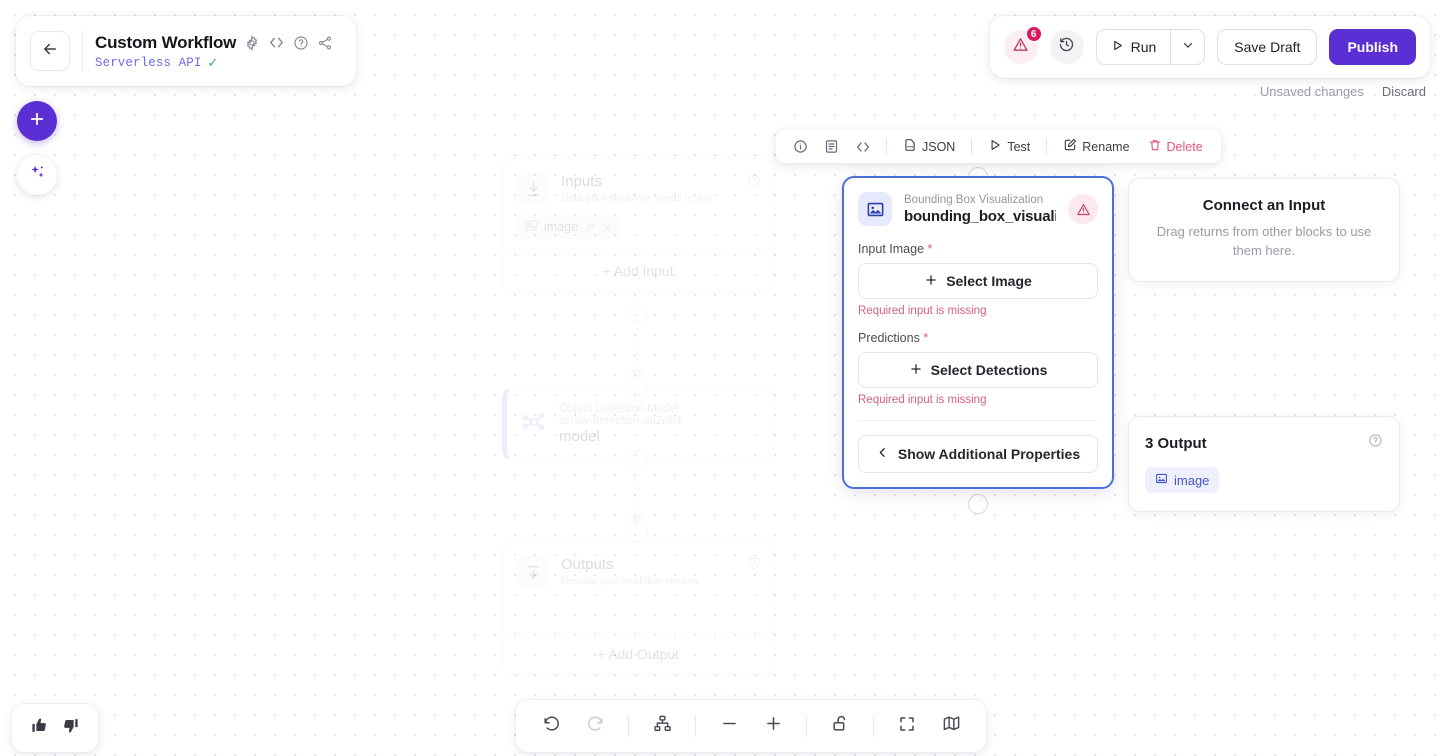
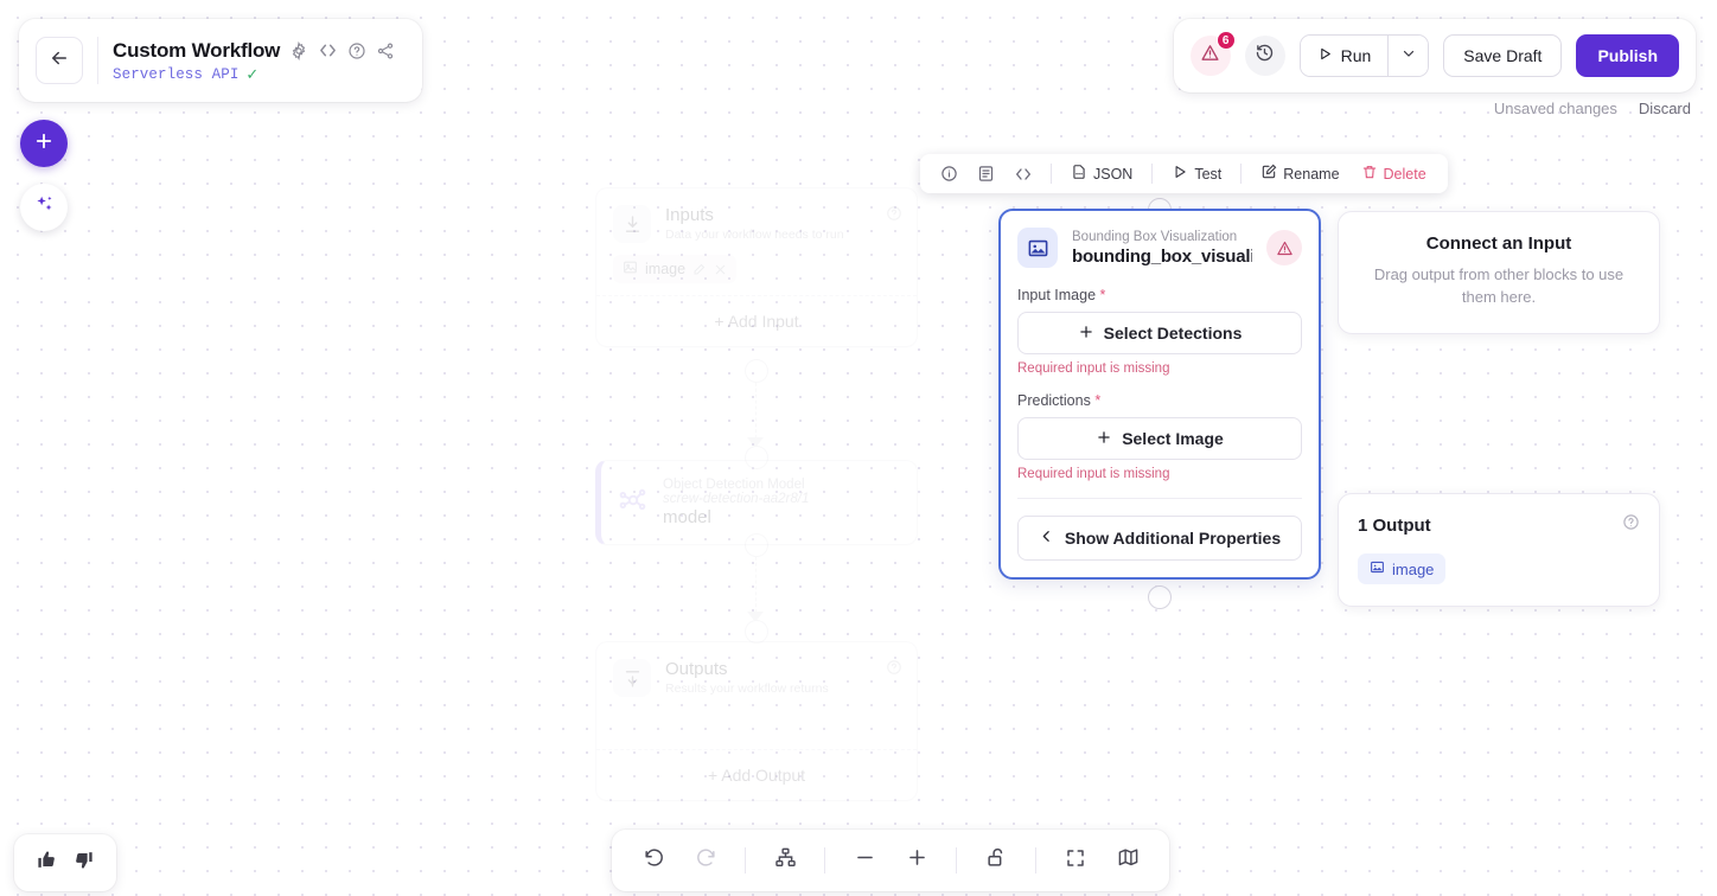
  Inputs
  Data your workflow needs to run
  image
  + Add Input
  Object Detection Model
  screw-detection-aa2r8/1
  model
  Outputs
  Results your workflow returns
  + Add Output
  JSON
  Test
  Rename
  Delete
  Bounding Box Visualization
  bounding_box_visual
  Input Image *
- Select Image
+ Select Detections
  Required input is missing
  Predictions *
- Select Detections
+ Select Image
  Required input is missing
  Show Additional Properties
  Connect an Input
- Drag returns from other blocks to use them here.
+ Drag output from other blocks to use them here.
- 3 Output
+ 1 Output
  image
  Custom Workflow
  Serverless API
  ✓
  6
  Run
  Save Draft
  Publish
  Unsaved changes
  Discard
